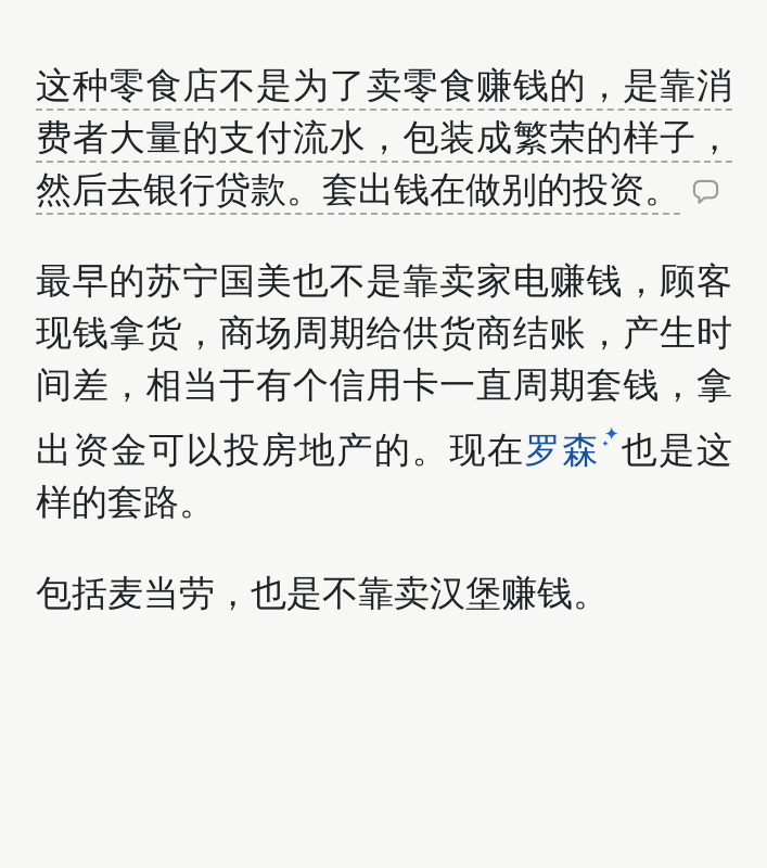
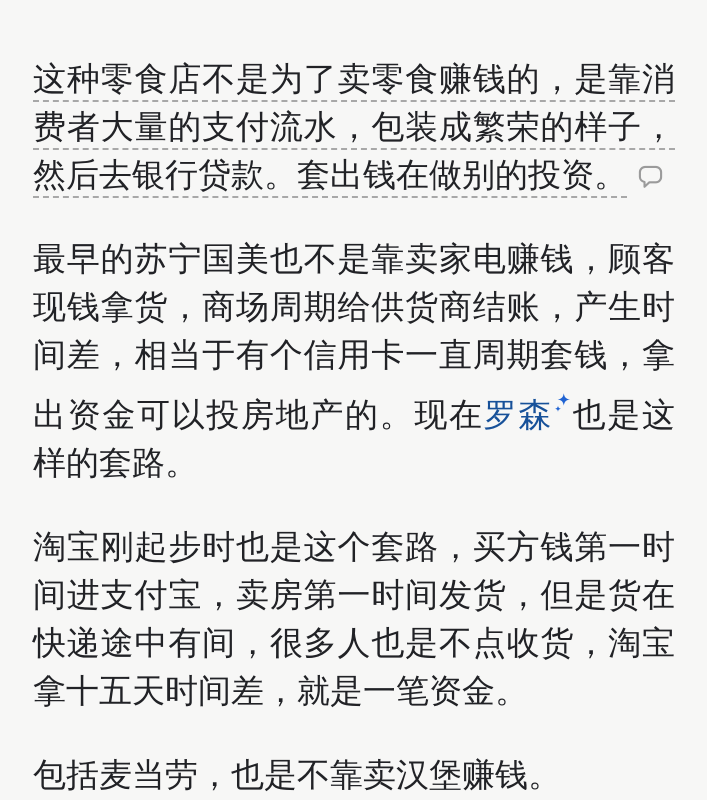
  这种零食店不是为了卖零食赚钱的，是靠消费者大量的支付流水，包装成繁荣的样子，然后去银行贷款。套出钱在做别的投资。
  最早的苏宁国美也不是靠卖家电赚钱，顾客现钱拿货，商场周期给供货商结账，产生时间差，相当于有个信用卡一直周期套钱，拿出资金可以投房地产的。现在罗森 也是这样的套路。
+ 淘宝刚起步时也是这个套路，买方钱第一时间进支付宝，卖房第一时间发货，但是货在快递途中有间，很多人也是不点收货，淘宝拿十五天时间差，就是一笔资金。
  包括麦当劳，也是不靠卖汉堡赚钱。
